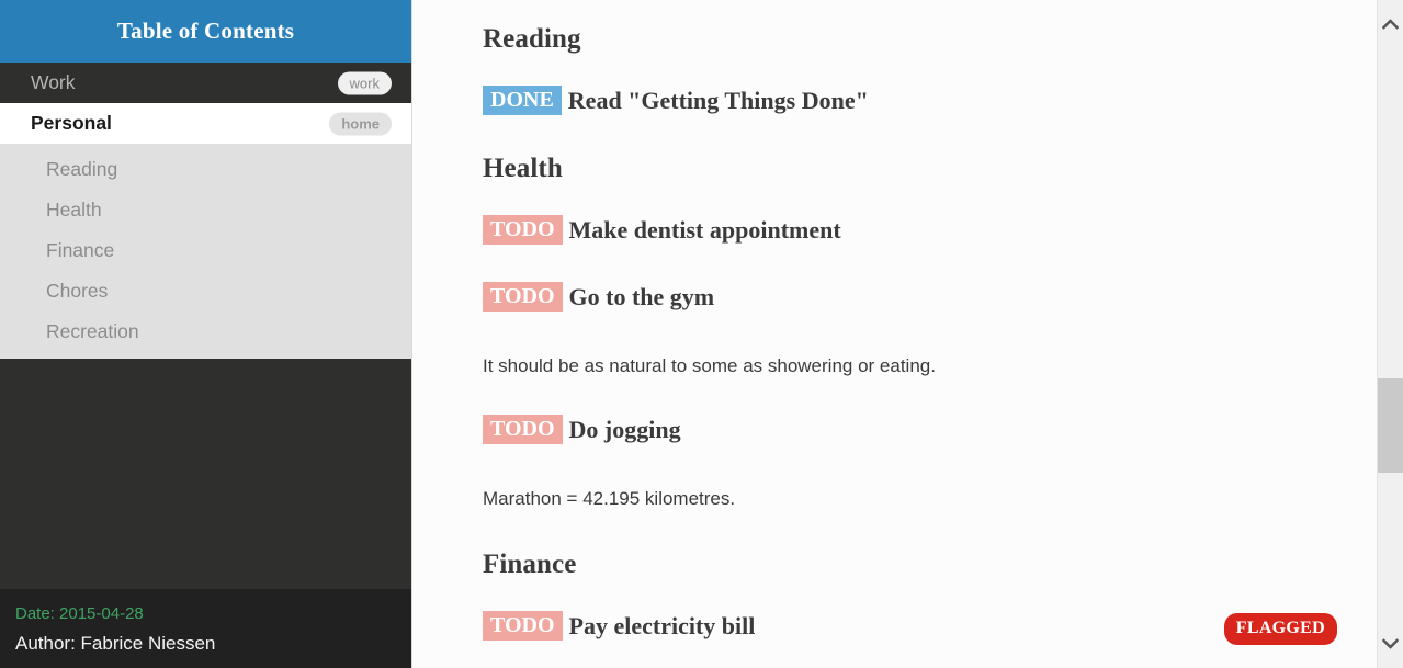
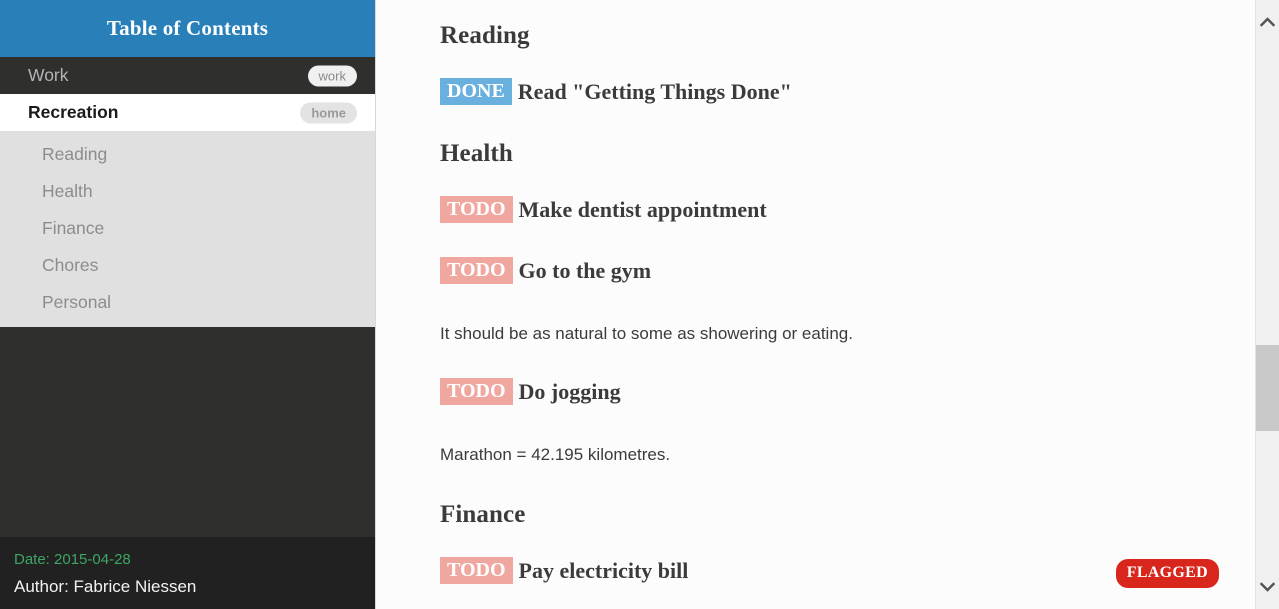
  Table of Contents
  Work
  work
- Personal
+ Recreation
  home
  Reading
  Health
  Finance
  Chores
- Recreation
+ Personal
  Date: 2015-04-28
  Author: Fabrice Niessen
  Reading
  DONE Read "Getting Things Done"
  Health
  TODO Make dentist appointment
  TODO Go to the gym
  It should be as natural to some as showering or eating.
  TODO Do jogging
  Marathon = 42.195 kilometres.
  Finance
  TODO Pay electricity bill
  FLAGGED
